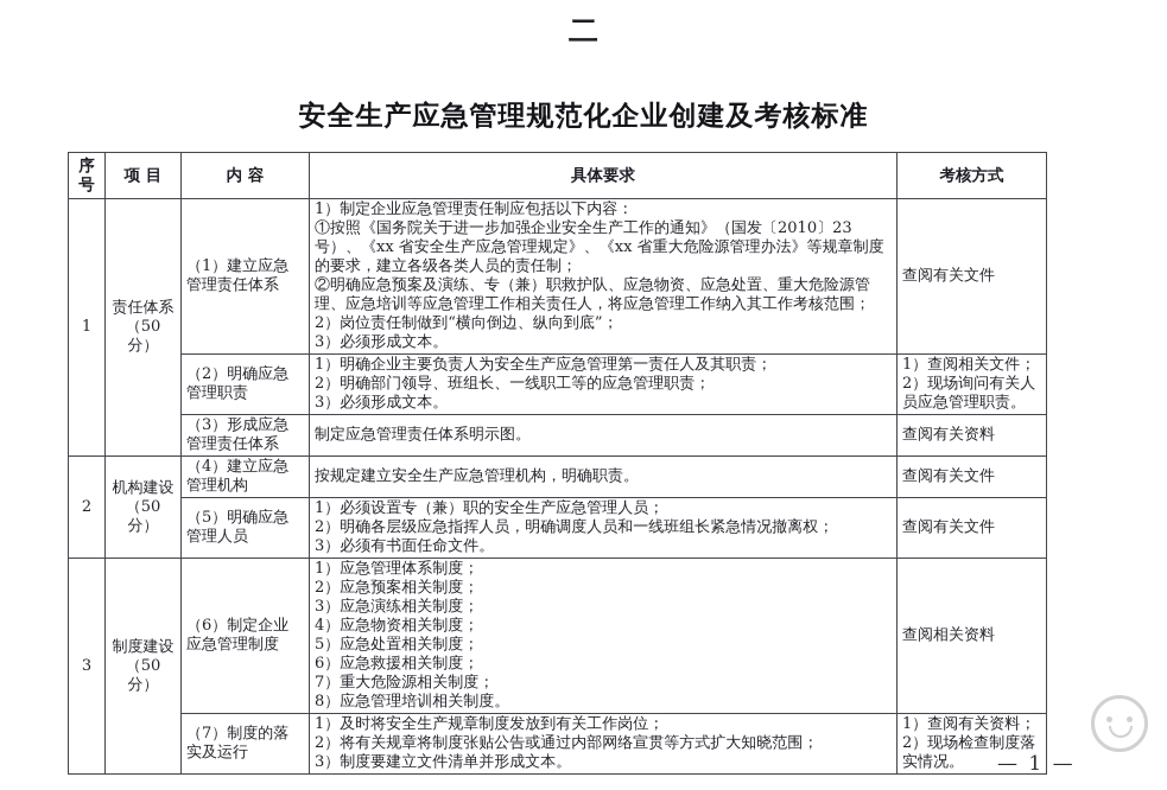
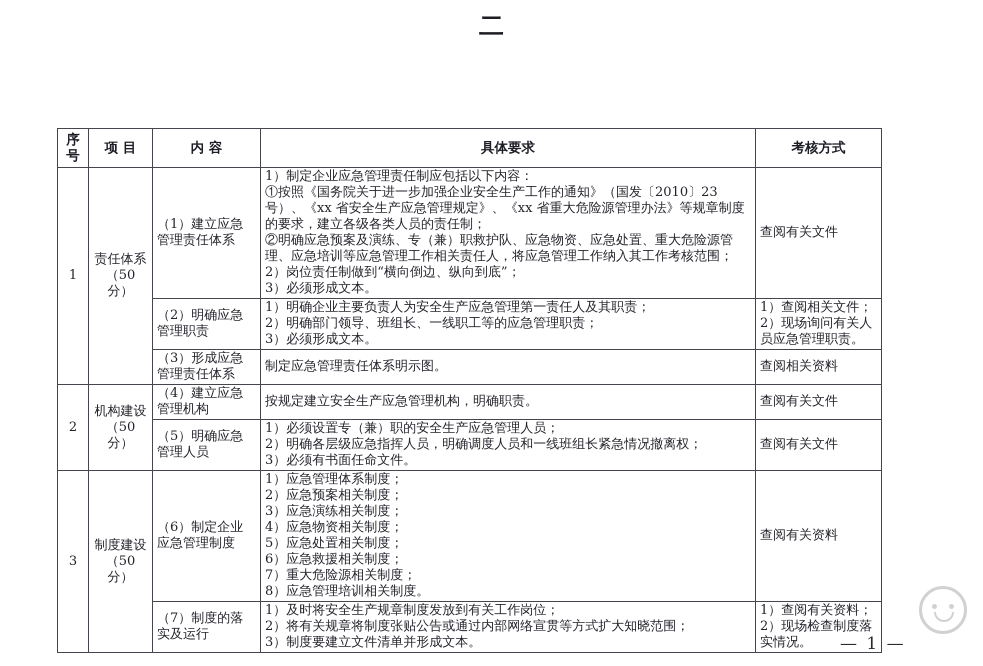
  二
- 安全生产应急管理规范化企业创建及考核标准
  序号	项 目	内 容	具体要求	考核方式
  1	责任体系 （50 分）	（1）建立应急管理责任体系	1）制定企业应急管理责任制应包括以下内容： ①按照《国务院关于进一步加强企业安全生产工作的通知》（国发〔2010〕23 号）、《xx 省安全生产应急管理规定》、《xx 省重大危险源管理办法》等规章制度的要求，建立各级各类人员的责任制； ②明确应急预案及演练、专（兼）职救护队、应急物资、应急处置、重大危险源管理、应急培训等应急管理工作相关责任人，将应急管理工作纳入其工作考核范围； 2）岗位责任制做到“横向倒边、纵向到底”； 3）必须形成文本。	查阅有关文件
  （2）明确应急管理职责	1）明确企业主要负责人为安全生产应急管理第一责任人及其职责； 2）明确部门领导、班组长、一线职工等的应急管理职责； 3）必须形成文本。	1）查阅相关文件； 2）现场询问有关人员应急管理职责。
- （3）形成应急管理责任体系	制定应急管理责任体系明示图。	查阅有关资料
+ （3）形成应急管理责任体系	制定应急管理责任体系明示图。	查阅相关资料
  2	机构建设 （50 分）	（4）建立应急管理机构	按规定建立安全生产应急管理机构，明确职责。	查阅有关文件
  （5）明确应急管理人员	1）必须设置专（兼）职的安全生产应急管理人员； 2）明确各层级应急指挥人员，明确调度人员和一线班组长紧急情况撤离权； 3）必须有书面任命文件。	查阅有关文件
- 3	制度建设 （50 分）	（6）制定企业应急管理制度	1）应急管理体系制度； 2）应急预案相关制度； 3）应急演练相关制度； 4）应急物资相关制度； 5）应急处置相关制度； 6）应急救援相关制度； 7）重大危险源相关制度； 8）应急管理培训相关制度。	查阅相关资料
+ 3	制度建设 （50 分）	（6）制定企业应急管理制度	1）应急管理体系制度； 2）应急预案相关制度； 3）应急演练相关制度； 4）应急物资相关制度； 5）应急处置相关制度； 6）应急救援相关制度； 7）重大危险源相关制度； 8）应急管理培训相关制度。	查阅有关资料
  （7）制度的落实及运行	1）及时将安全生产规章制度发放到有关工作岗位； 2）将有关规章将制度张贴公告或通过内部网络宣贯等方式扩大知晓范围； 3）制度要建立文件清单并形成文本。	1）查阅有关资料； 2）现场检查制度落实情况。
  — 1 —
